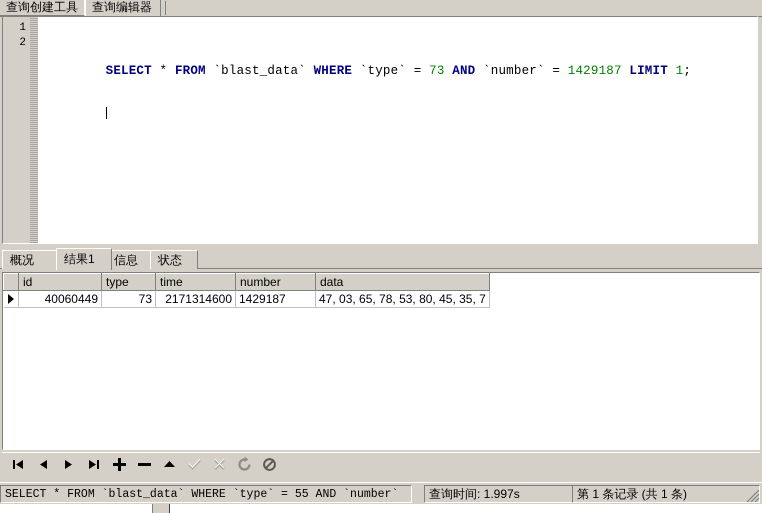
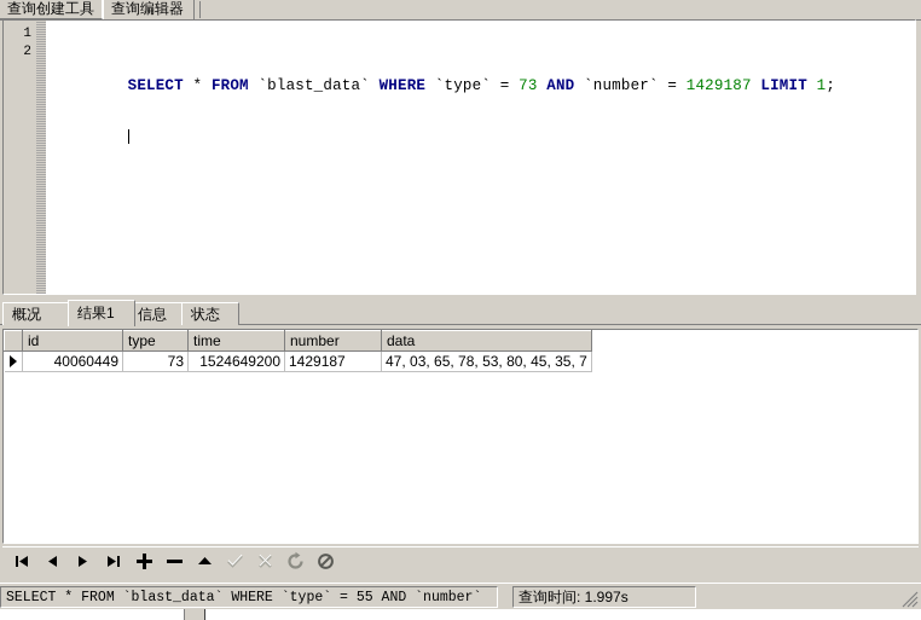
  查询创建工具
  查询编辑器
  1
  2
  SELECT * FROM `blast_data` WHERE `type` = 73 AND `number` = 1429187 LIMIT 1;
  概况
  结果1
  信息
  状态
  	id	type	time	number	data
- 	40060449	73	2171314600	1429187	47, 03, 65, 78, 53, 80, 45, 35, 7
+ 	40060449	73	1524649200	1429187	47, 03, 65, 78, 53, 80, 45, 35, 7
  SELECT * FROM `blast_data` WHERE `type` = 55 AND `number`
  查询时间: 1.997s
- 第 1 条记录 (共 1 条)
